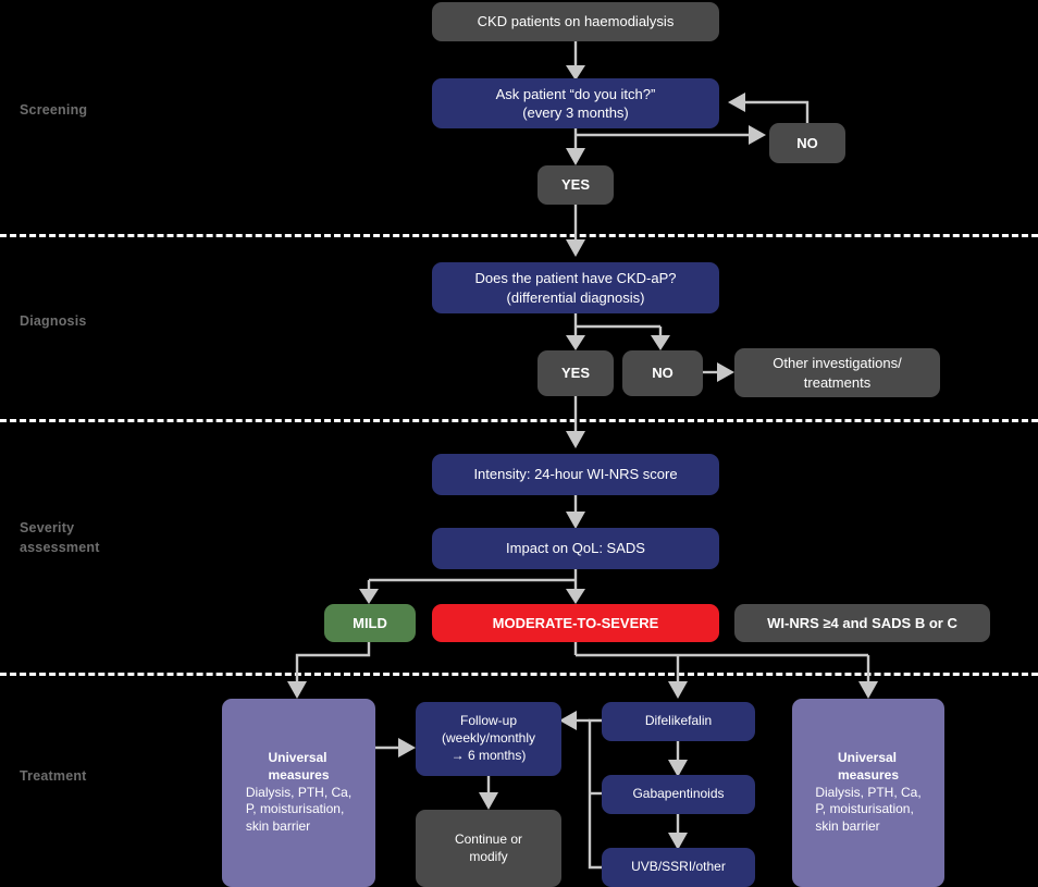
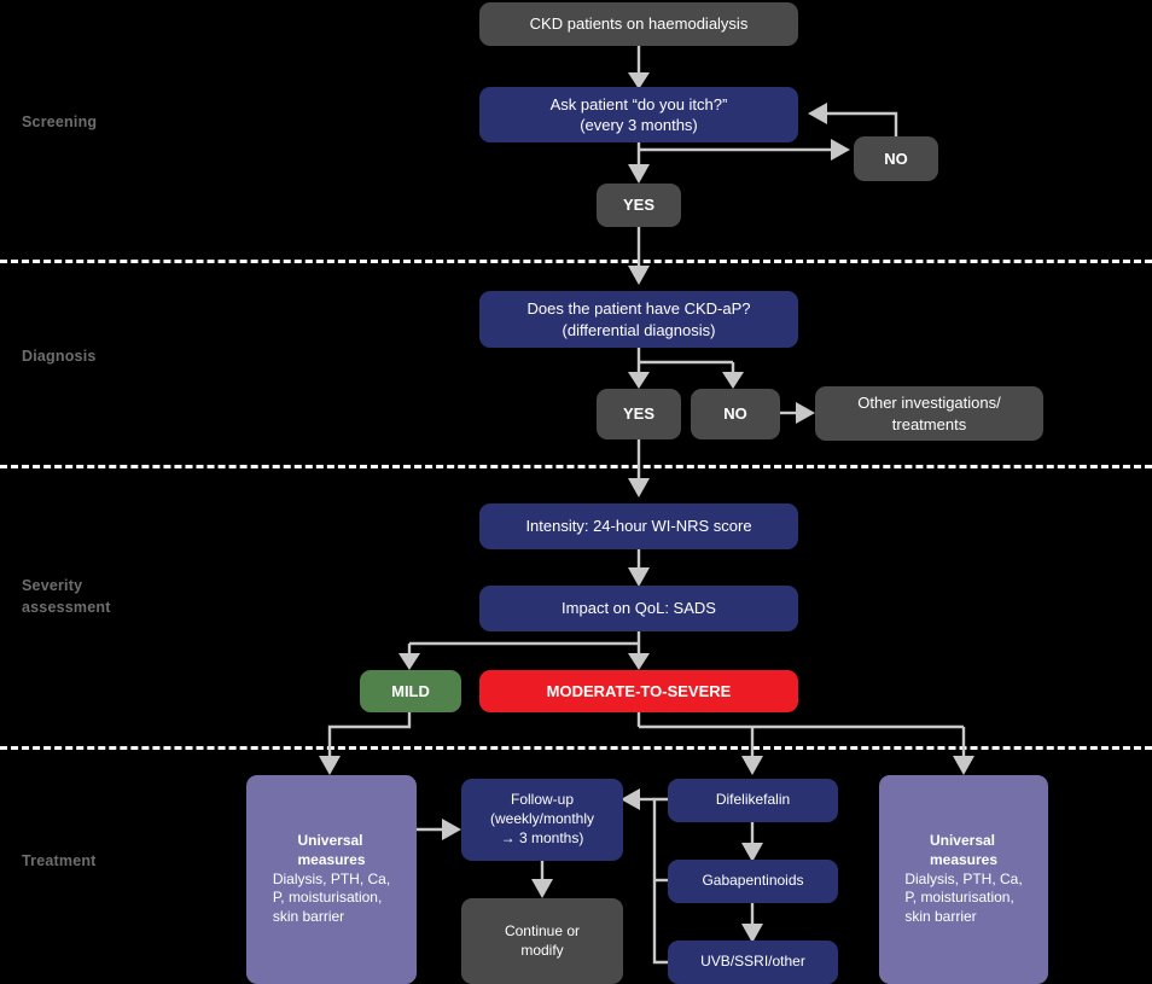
  Screening
  Diagnosis
  Severity
  assessment
  Treatment
  CKD patients on haemodialysis
  Ask patient “do you itch?”
  (every 3 months)
  NO
  YES
  Does the patient have CKD-aP?
  (differential diagnosis)
  YES
  NO
  Other investigations/
  treatments
  Intensity: 24-hour WI-NRS score
  Impact on QoL: SADS
  MILD
  MODERATE-TO-SEVERE
- WI-NRS ≥4 and SADS B or C
  Universal
  measures
  Dialysis, PTH, Ca,
  P, moisturisation,
  skin barrier
  Follow-up
  (weekly/monthly
- → 6 months)
+ → 3 months)
  Continue or
  modify
  Difelikefalin
  Gabapentinoids
  UVB/SSRI/other
  Universal
  measures
  Dialysis, PTH, Ca,
  P, moisturisation,
  skin barrier
